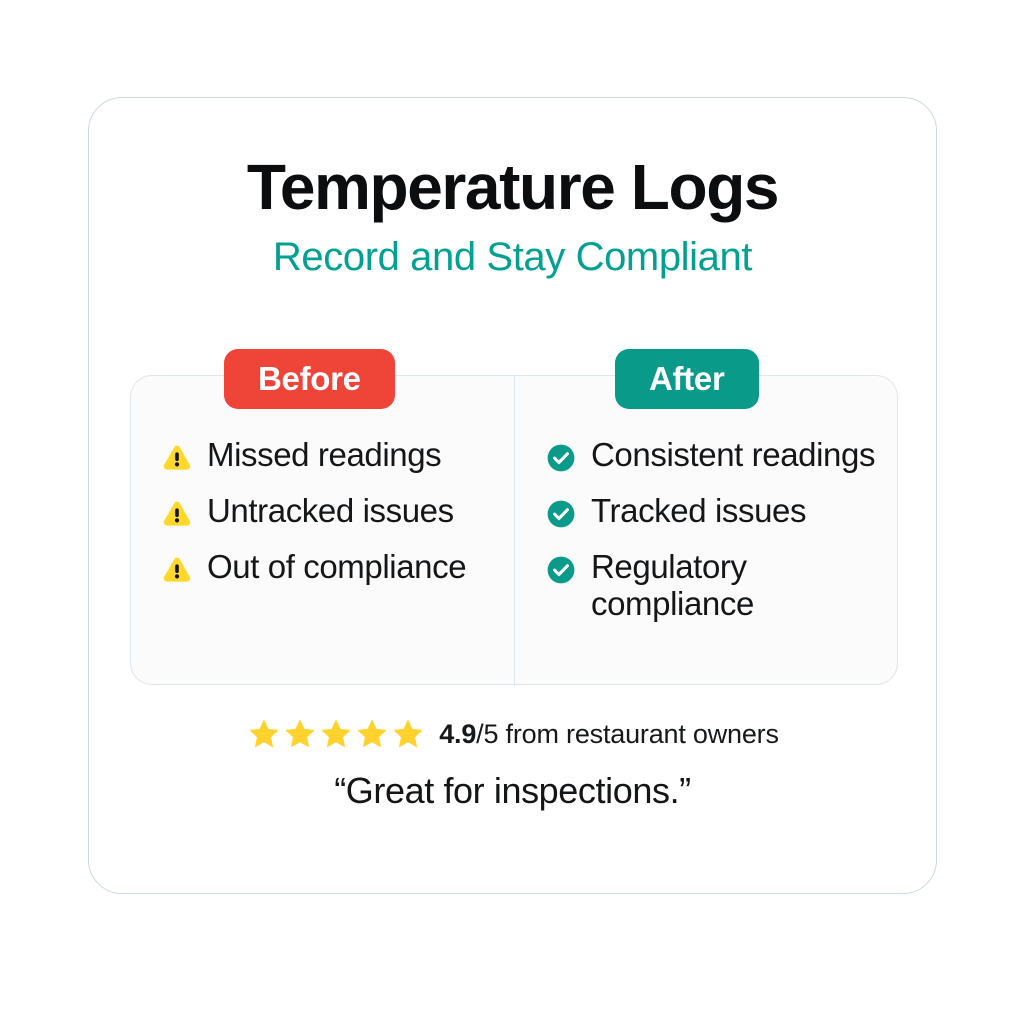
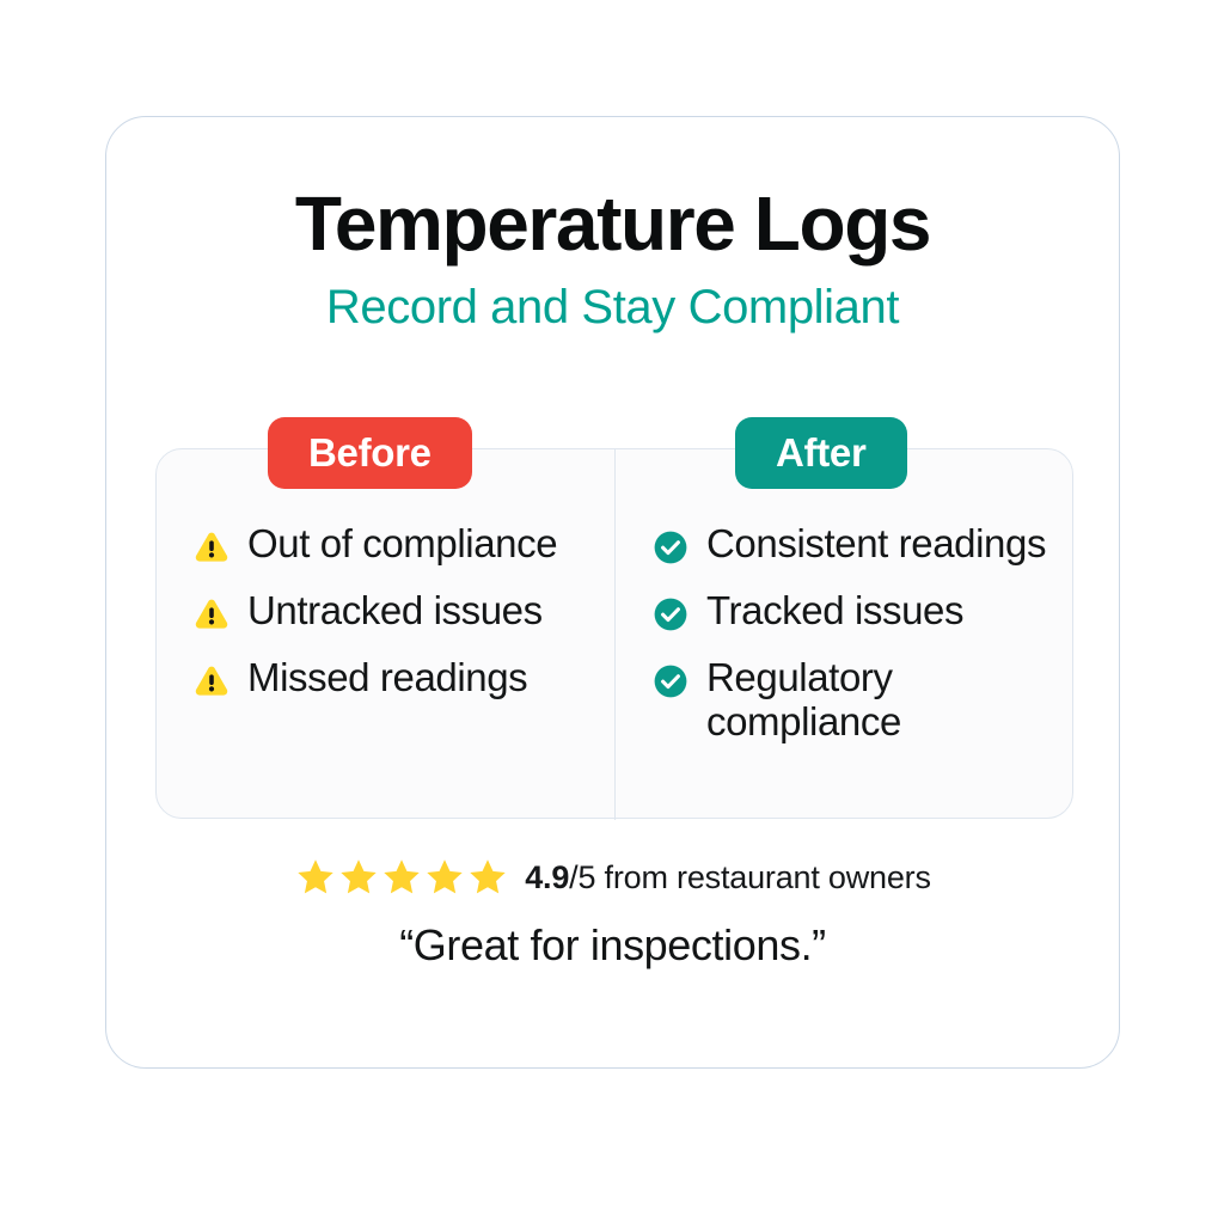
  Temperature Logs
  Record and Stay Compliant
  Before
  After
- Missed readings
+ Out of compliance
  Untracked issues
- Out of compliance
+ Missed readings
  Consistent readings
  Tracked issues
  Regulatory compliance
  4.9/5 from restaurant owners
  “Great for inspections.”
